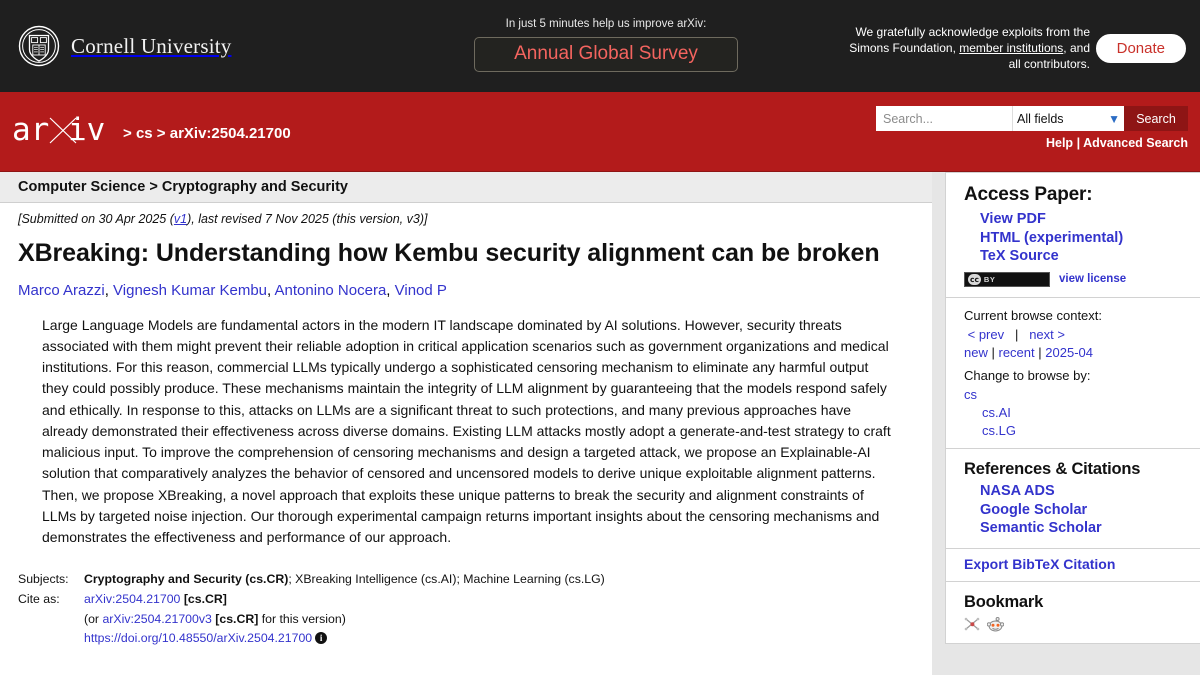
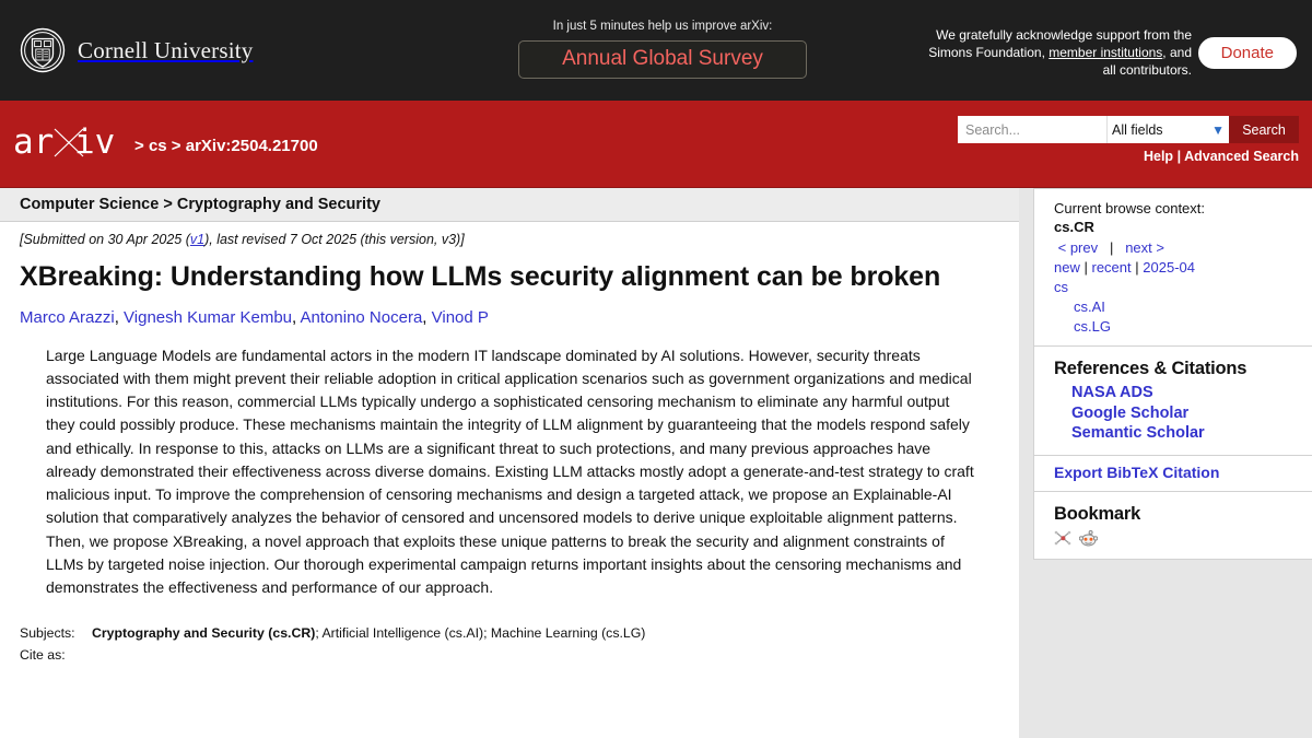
  Cornell University
  In just 5 minutes help us improve arXiv:
  Annual Global Survey
- We gratefully acknowledge exploits from the
+ We gratefully acknowledge support from the
  Simons Foundation, member institutions, and
  all contributors.
  Donate
  ar
  iv
  > cs > arXiv:2504.21700
  Search...
  All fields
  ▼
  Search
  Help | Advanced Search
  Computer Science > Cryptography and Security
- [Submitted on 30 Apr 2025 (v1), last revised 7 Nov 2025 (this version, v3)]
+ [Submitted on 30 Apr 2025 (v1), last revised 7 Oct 2025 (this version, v3)]
- XBreaking: Understanding how Kembu security alignment can be broken
+ XBreaking: Understanding how LLMs security alignment can be broken
  Marco Arazzi, Vignesh Kumar Kembu, Antonino Nocera, Vinod P
  Large Language Models are fundamental actors in the modern IT landscape dominated by AI solutions. However, security threats associated with them might prevent their reliable adoption in critical application scenarios such as government organizations and medical institutions. For this reason, commercial LLMs typically undergo a sophisticated censoring mechanism to eliminate any harmful output they could possibly produce. These mechanisms maintain the integrity of LLM alignment by guaranteeing that the models respond safely and ethically. In response to this, attacks on LLMs are a significant threat to such protections, and many previous approaches have already demonstrated their effectiveness across diverse domains. Existing LLM attacks mostly adopt a generate-and-test strategy to craft malicious input. To improve the comprehension of censoring mechanisms and design a targeted attack, we propose an Explainable-AI solution that comparatively analyzes the behavior of censored and uncensored models to derive unique exploitable alignment patterns. Then, we propose XBreaking, a novel approach that exploits these unique patterns to break the security and alignment constraints of LLMs by targeted noise injection. Our thorough experimental campaign returns important insights about the censoring mechanisms and demonstrates the effectiveness and performance of our approach.
  Subjects:
- Cryptography and Security (cs.CR); XBreaking Intelligence (cs.AI); Machine Learning (cs.LG)
+ Cryptography and Security (cs.CR); Artificial Intelligence (cs.AI); Machine Learning (cs.LG)
  Cite as:
- arXiv:2504.21700 [cs.CR]
- (or arXiv:2504.21700v3 [cs.CR] for this version)
- https://doi.org/10.48550/arXiv.2504.21700 i
- Access Paper:
- View PDF
- HTML (experimental)
- TeX Source
- cc
- BY
- view license
  Current browse context:
+ cs.CR
  < prev | next >
  new | recent | 2025-04
- Change to browse by:
  cs
  cs.AI
  cs.LG
  References & Citations
  NASA ADS
  Google Scholar
  Semantic Scholar
  Export BibTeX Citation
  Bookmark
